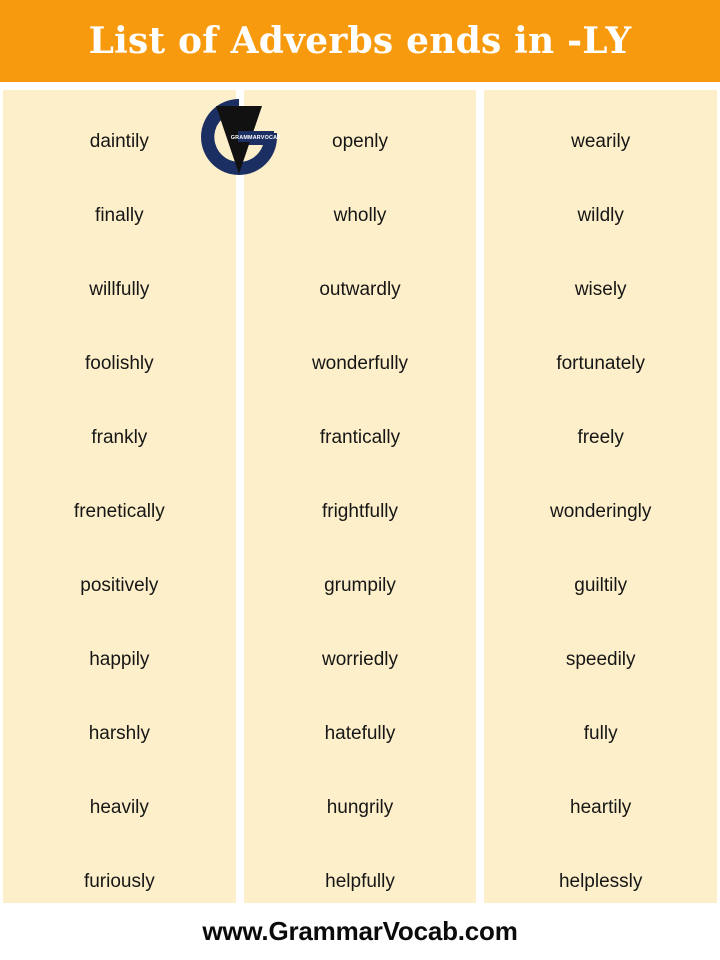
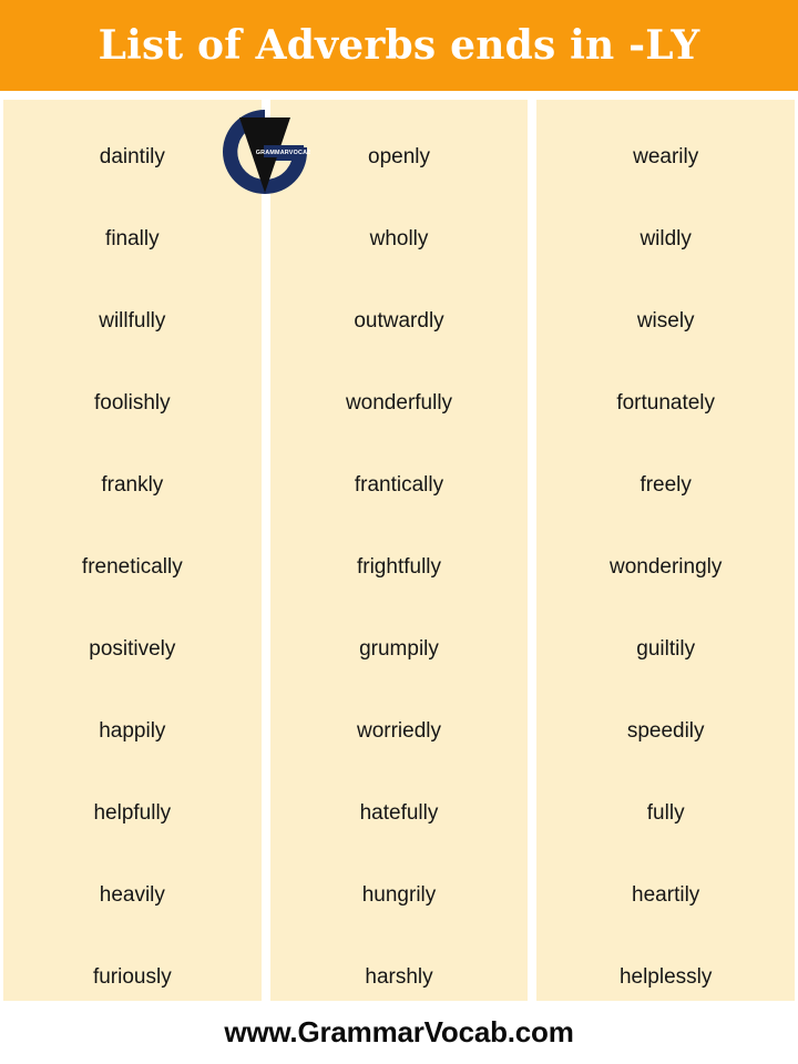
  List of Adverbs ends in -LY
  daintily
  finally
  willfully
  foolishly
  frankly
  frenetically
  positively
  happily
- harshly
+ helpfully
  heavily
  furiously
  openly
  wholly
  outwardly
  wonderfully
  frantically
  frightfully
  grumpily
  worriedly
  hatefully
  hungrily
- helpfully
+ harshly
  wearily
  wildly
  wisely
  fortunately
  freely
  wonderingly
  guiltily
  speedily
  fully
  heartily
  helplessly
  www.GrammarVocab.com
